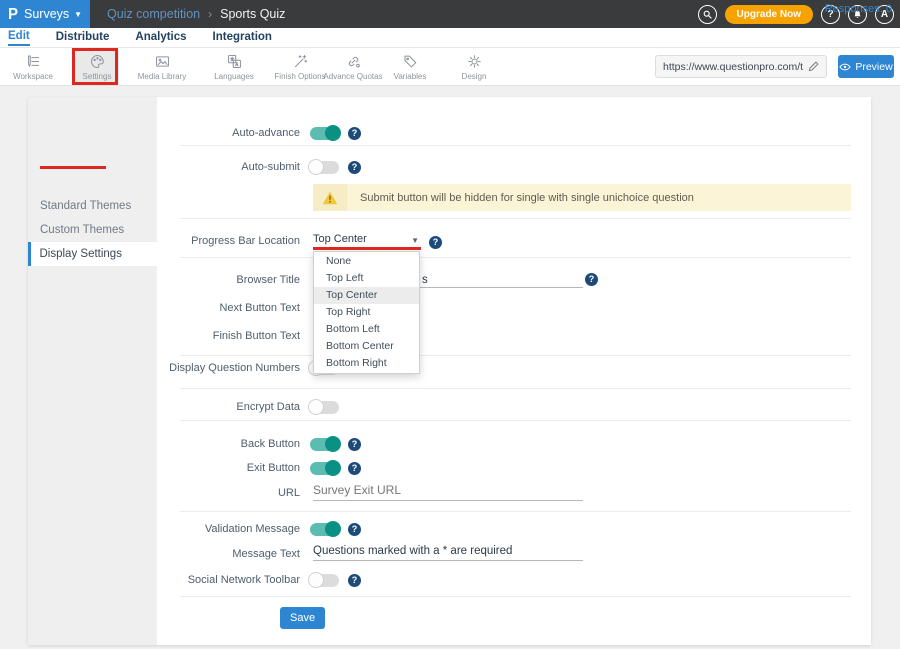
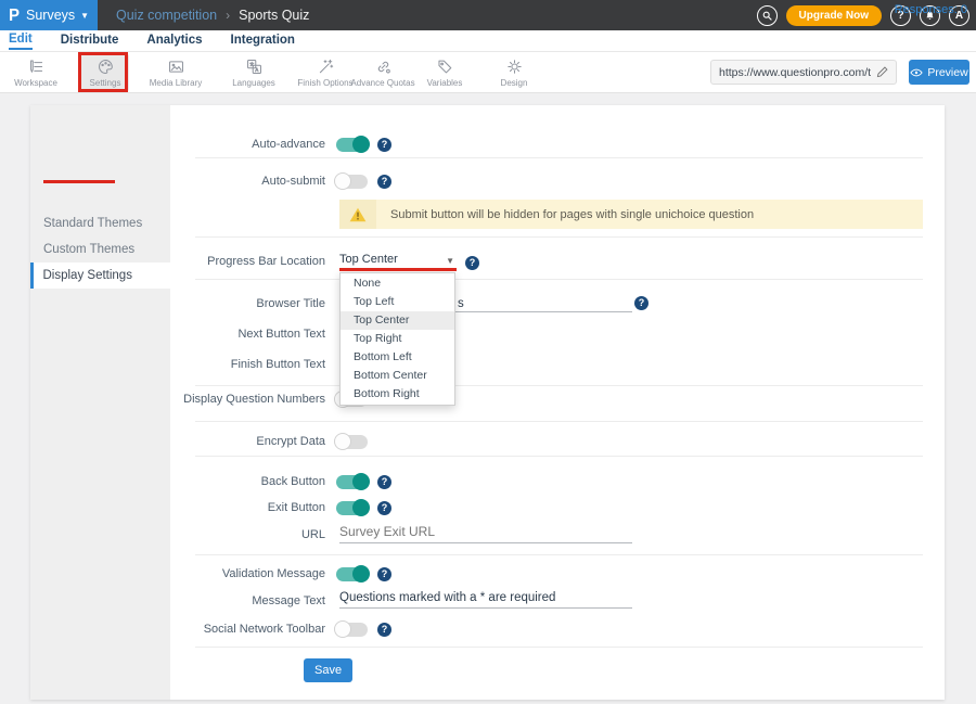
  P
  Surveys
  ▼
  Quiz competition
  ›
  Sports Quiz
  Upgrade Now
  ?
  A
  Edit
  Distribute
  Analytics
  Integration
  Responses: 0
  Workspace
  Settings
  Media Library
  Languages
  Finish Options
  Advance Quotas
  Variables
  Design
  https://www.questionpro.com/t
  Preview
  Standard Themes
  Custom Themes
  Display Settings
  Auto-advance
  ?
  Auto-submit
  ?
- Submit button will be hidden for single with single unichoice question
+ Submit button will be hidden for pages with single unichoice question
  Progress Bar Location
  Top Center
  ▼
  ?
  Browser Title
  s
  ?
  Next Button Text
  Finish Button Text
  Display Question Numbers
  Encrypt Data
  Back Button
  ?
  Exit Button
  ?
  URL
  Survey Exit URL
  Validation Message
  ?
  Message Text
  Questions marked with a * are required
  Social Network Toolbar
  ?
  Save
  None
  Top Left
  Top Center
  Top Right
  Bottom Left
  Bottom Center
  Bottom Right
